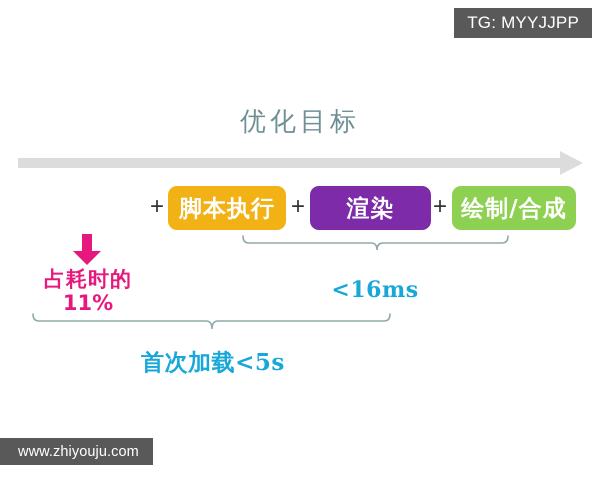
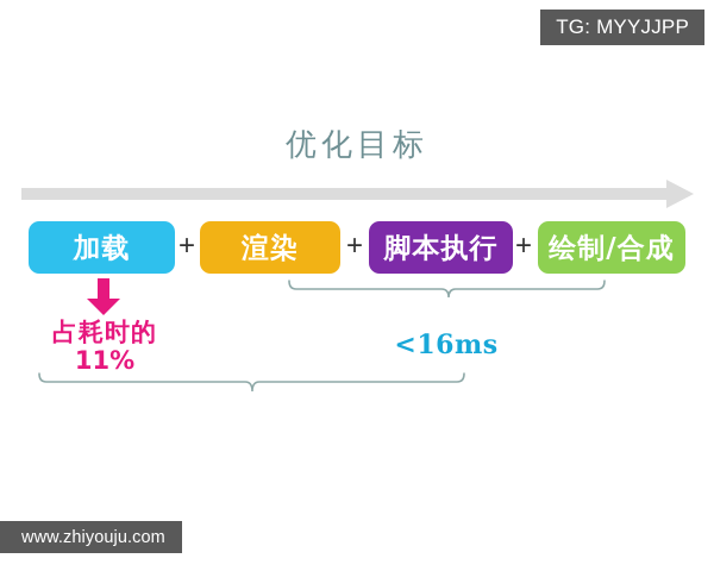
  优化目标
+ 加载
  +
- 脚本执行
+ 渲染
  +
- 渲染
+ 脚本执行
  +
  绘制/合成
  占耗时的
  11%
  <16ms
- 首次加载<5s
  TG: MYYJJPP
  www.zhiyouju.com
